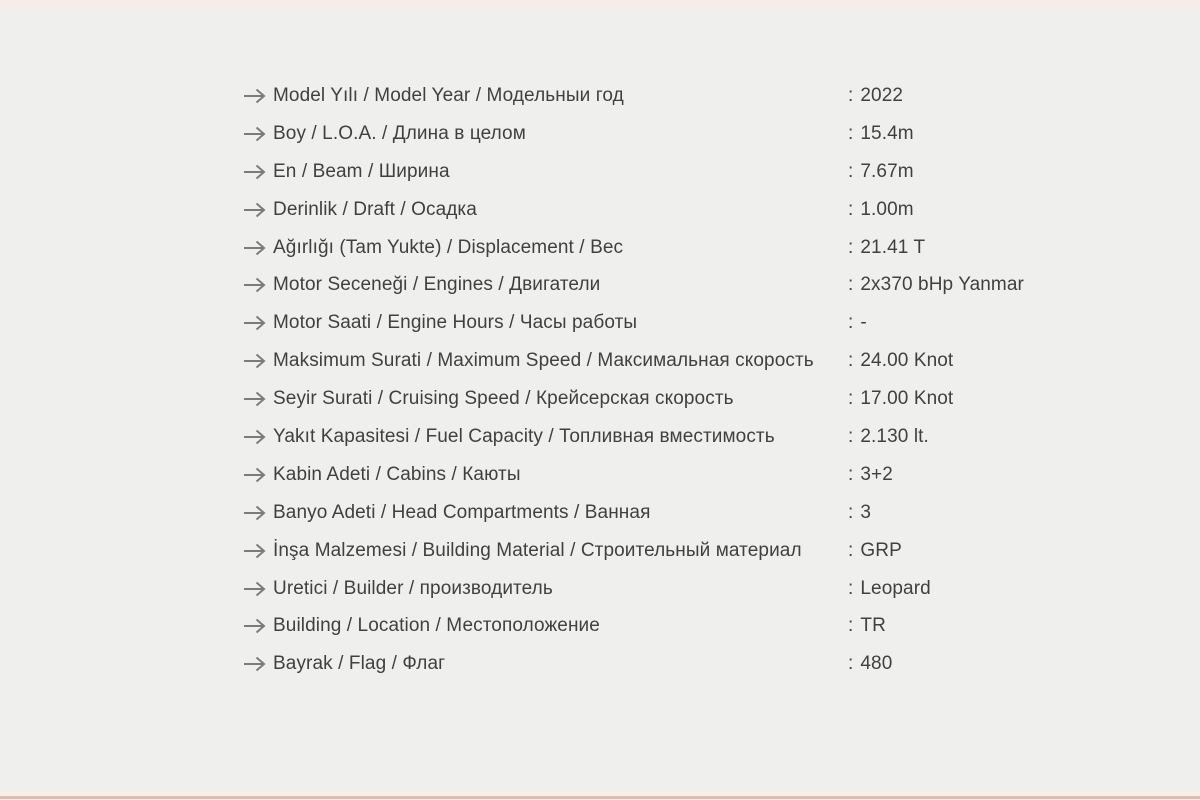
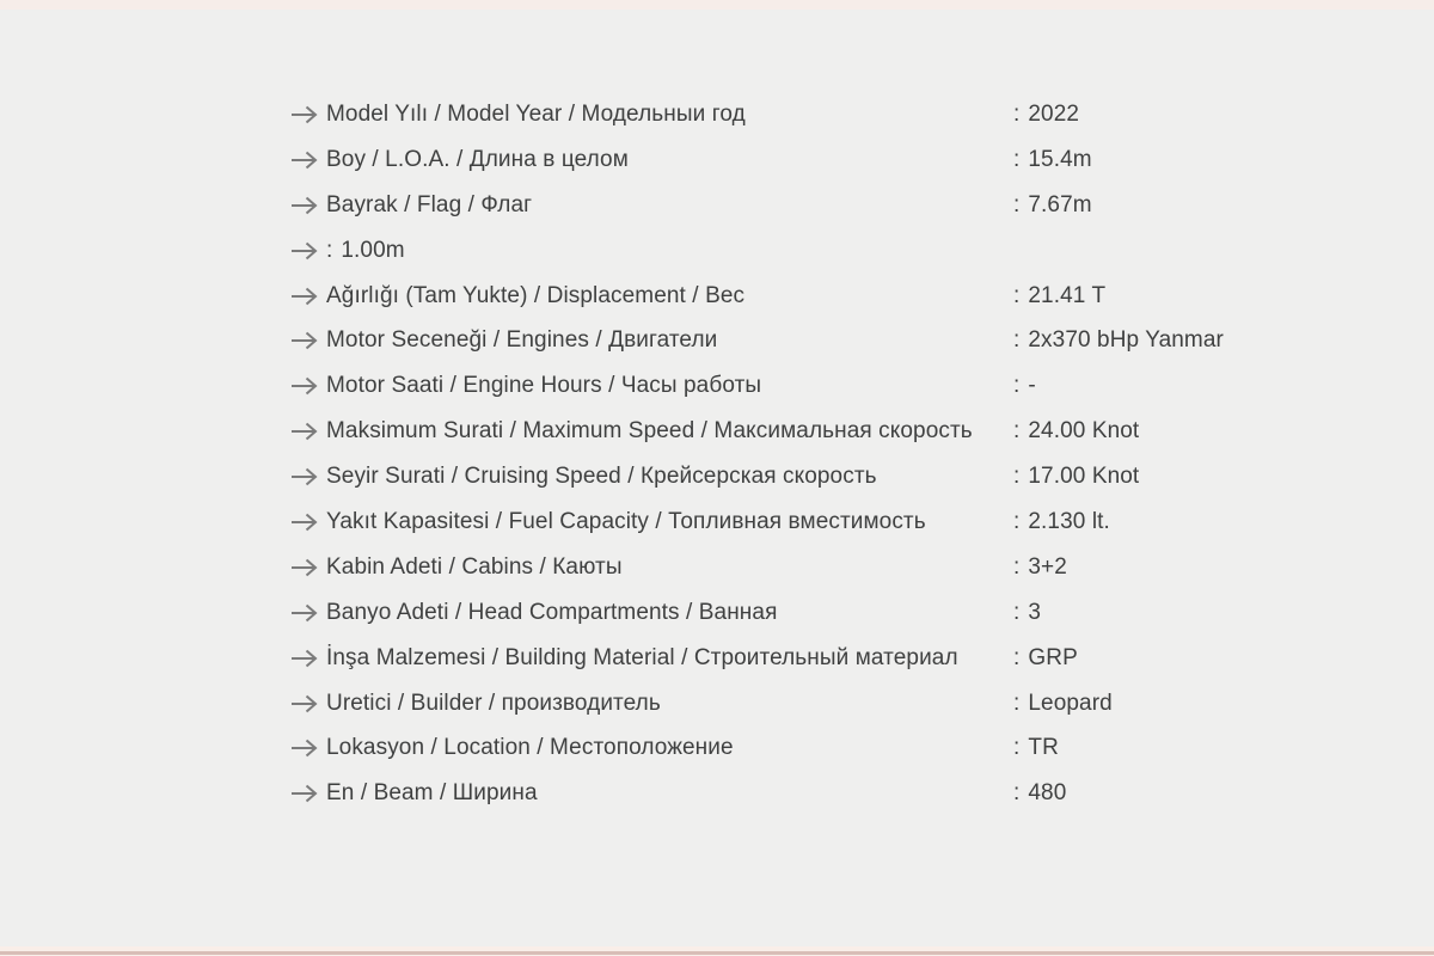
  Model Yılı / Model Year / Модельныи год
  :
  2022
  Boy / L.O.A. / Длина в целом
  :
  15.4m
- En / Beam / Ширина
+ Bayrak / Flag / Флаг
  :
  7.67m
- Derinlik / Draft / Осадка
  :
  1.00m
  Ağırlığı (Tam Yukte) / Displacement / Вес
  :
  21.41 T
  Motor Seceneği / Engines / Двигатели
  :
  2x370 bHp Yanmar
  Motor Saati / Engine Hours / Часы работы
  :
  -
  Maksimum Surati / Maximum Speed / Максимальная скорость
  :
  24.00 Knot
  Seyir Surati / Cruising Speed / Крейсерская скорость
  :
  17.00 Knot
  Yakıt Kapasitesi / Fuel Capacity / Топливная вместимость
  :
  2.130 lt.
  Kabin Adeti / Cabins / Каюты
  :
  3+2
  Banyo Adeti / Head Compartments / Ванная
  :
  3
  İnşa Malzemesi / Building Material / Строительный материал
  :
  GRP
  Uretici / Builder / производитель
  :
  Leopard
- Building / Location / Местоположение
+ Lokasyon / Location / Местоположение
  :
  TR
- Bayrak / Flag / Флаг
+ En / Beam / Ширина
  :
  480
